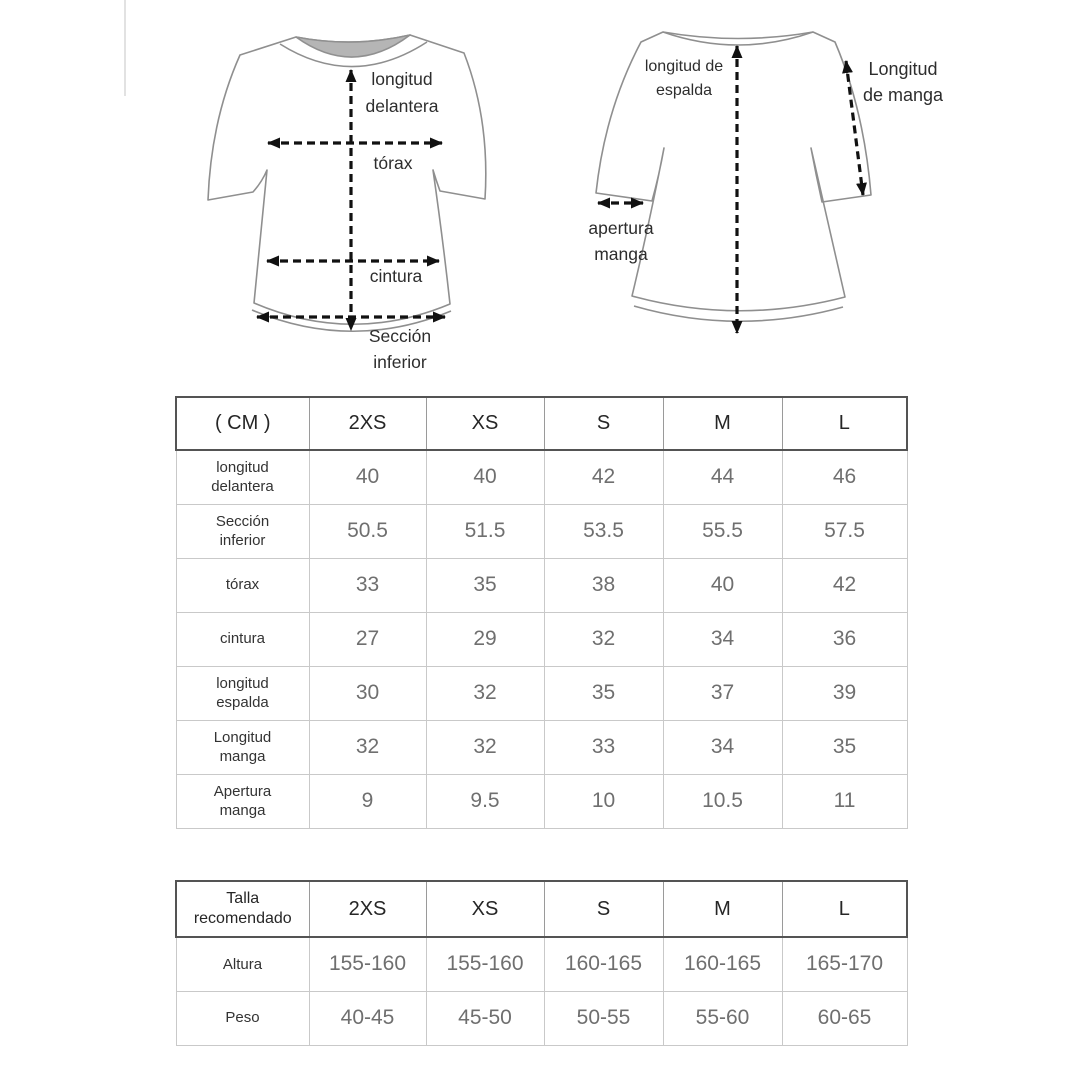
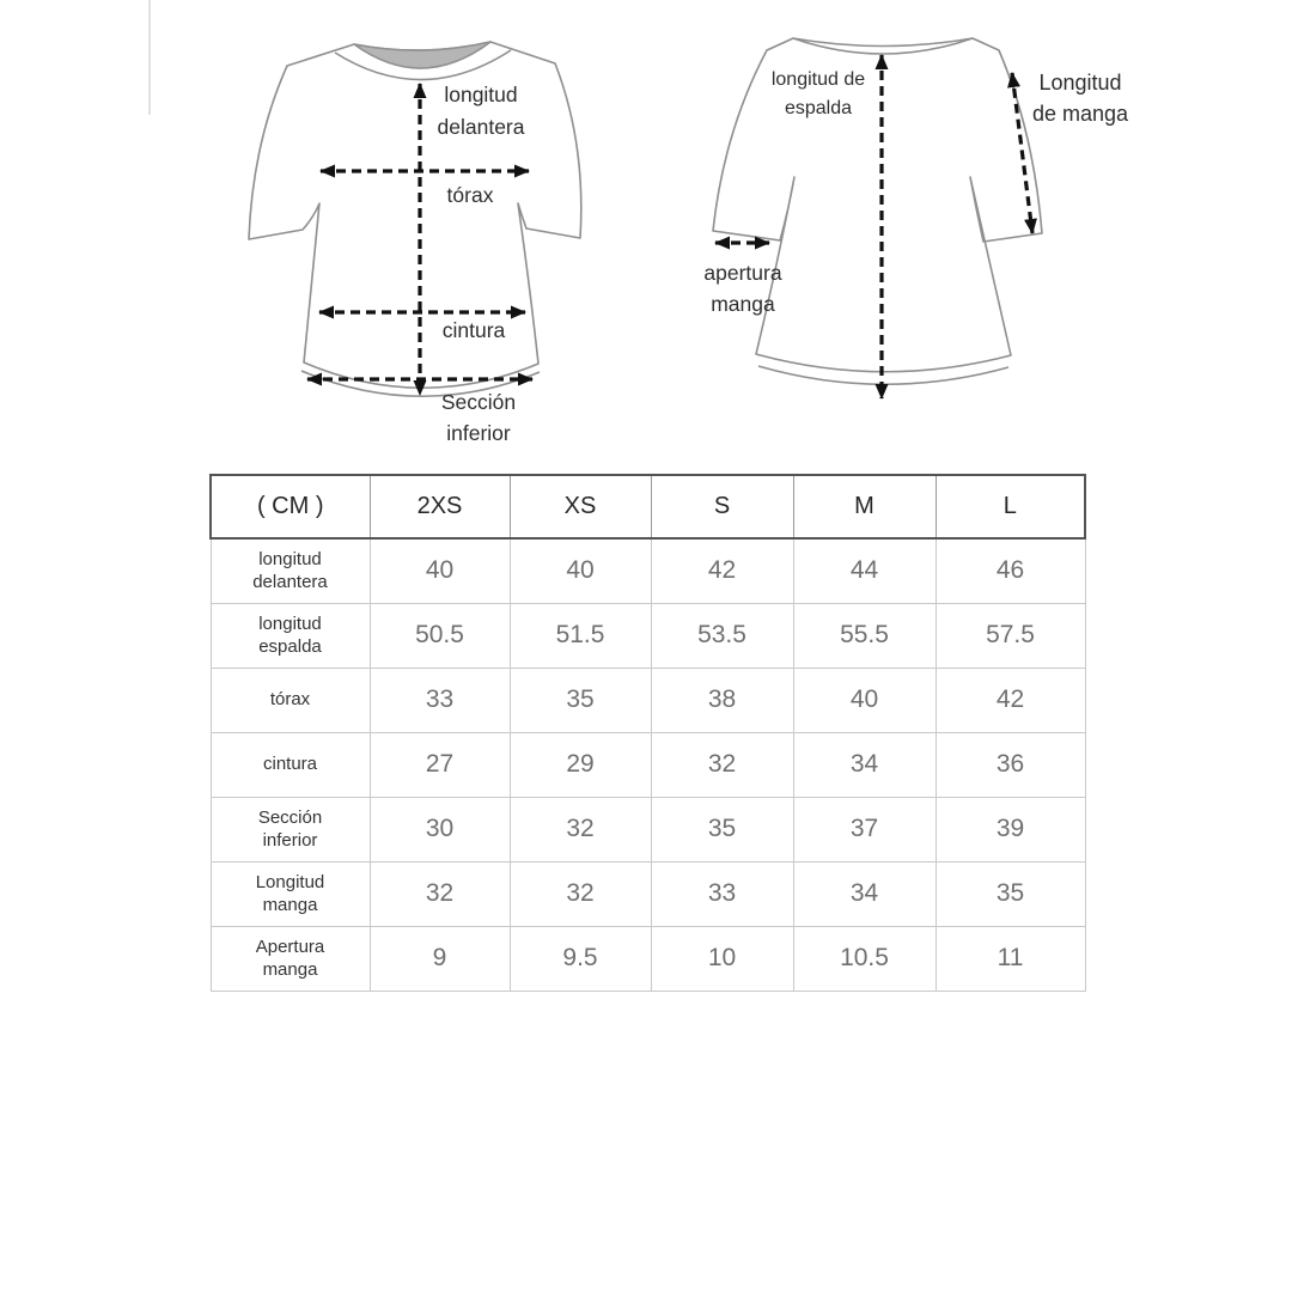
  longitud
  delantera
  tórax
  cintura
  Sección
  inferior
  longitud de
  espalda
  Longitud
  de manga
  apertura
  manga
  ( CM )	2XS	XS	S	M	L
  longitud delantera	40	40	42	44	46
- Sección inferior	50.5	51.5	53.5	55.5	57.5
+ longitud espalda	50.5	51.5	53.5	55.5	57.5
  tórax	33	35	38	40	42
  cintura	27	29	32	34	36
- longitud espalda	30	32	35	37	39
+ Sección inferior	30	32	35	37	39
  Longitud manga	32	32	33	34	35
  Apertura manga	9	9.5	10	10.5	11
- Talla recomendado	2XS	XS	S	M	L
- Altura	155-160	155-160	160-165	160-165	165-170
- Peso	40-45	45-50	50-55	55-60	60-65
